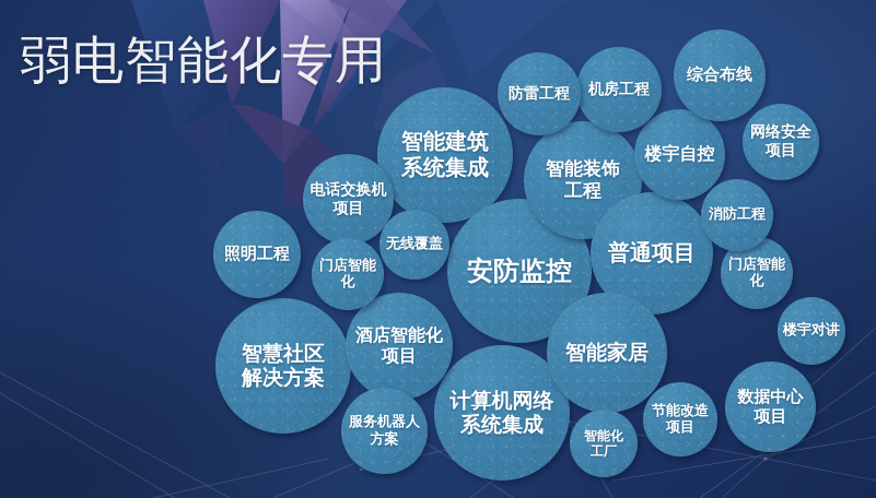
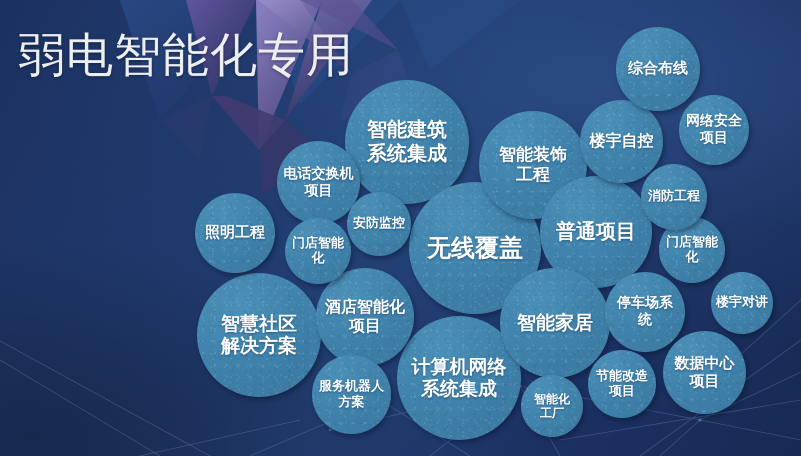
  弱电智能化专用
  智能建筑
  系统集成
- 安防监控
+ 无线覆盖
  智慧社区
  解决方案
  计算机网络
  系统集成
  智能装饰
  工程
  普通项目
  智能家居
  酒店智能化
  项目
  电话交换机
  项目
  楼宇自控
- 机房工程
- 防雷工程
  综合布线
+ 停车场系
+ 统
  数据中心
  项目
  照明工程
  服务机器人
  方案
  网络安全
  项目
  节能改造
  项目
  门店智能
  化
  门店智能
  化
  消防工程
- 无线覆盖
+ 安防监控
  楼宇对讲
  智能化
  工厂
